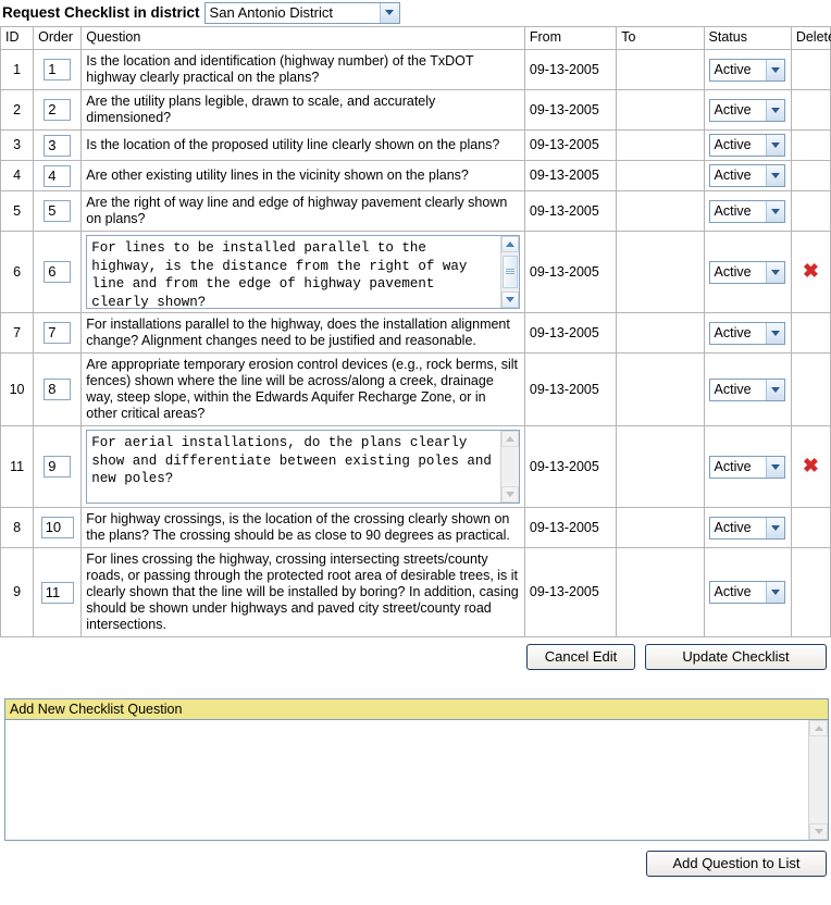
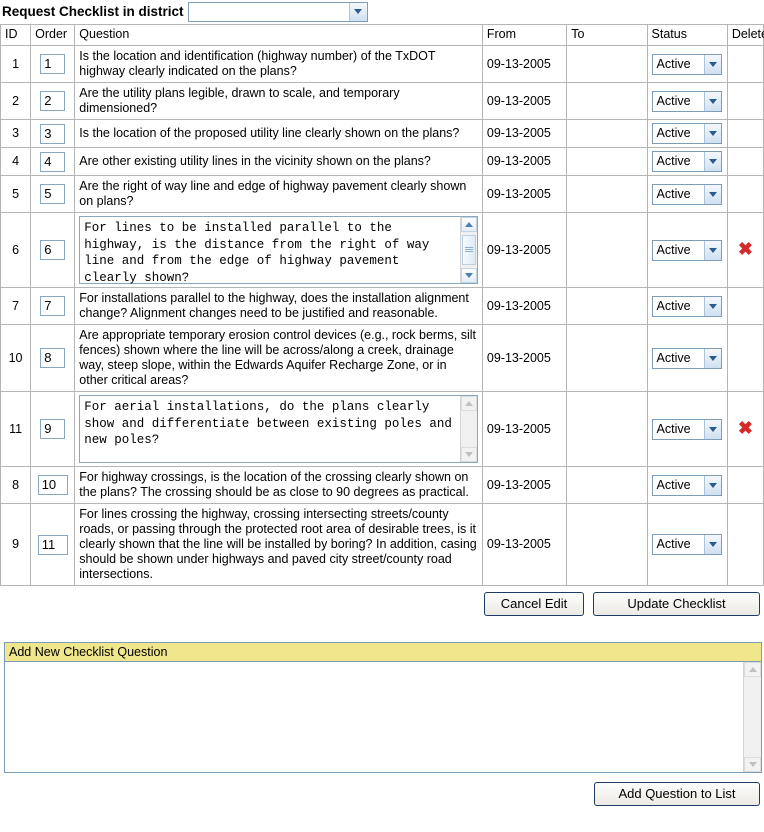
  Request Checklist in district
- San Antonio District
  ID	Order	Question	From	To	Status	Delet
- 1	1	Is the location and identification (highway number) of the TxDOT highway clearly practical on the plans?	09-13-2005		Active
+ 1	1	Is the location and identification (highway number) of the TxDOT highway clearly indicated on the plans?	09-13-2005		Active
- 2	2	Are the utility plans legible, drawn to scale, and accurately dimensioned?	09-13-2005		Active
+ 2	2	Are the utility plans legible, drawn to scale, and temporary dimensioned?	09-13-2005		Active
  3	3	Is the location of the proposed utility line clearly shown on the plans?	09-13-2005		Active
  4	4	Are other existing utility lines in the vicinity shown on the plans?	09-13-2005		Active
  5	5	Are the right of way line and edge of highway pavement clearly shown on plans?	09-13-2005		Active
  6	6	For lines to be installed parallel to the highway, is the distance from the right of way line and from the edge of highway pavement clearly shown?	09-13-2005		Active	✖
  7	7	For installations parallel to the highway, does the installation alignment change? Alignment changes need to be justified and reasonable.	09-13-2005		Active
  10	8	Are appropriate temporary erosion control devices (e.g., rock berms, silt fences) shown where the line will be across/along a creek, drainage way, steep slope, within the Edwards Aquifer Recharge Zone, or in other critical areas?	09-13-2005		Active
  11	9	For aerial installations, do the plans clearly show and differentiate between existing poles and new poles?	09-13-2005		Active	✖
  8	10	For highway crossings, is the location of the crossing clearly shown on the plans? The crossing should be as close to 90 degrees as practical.	09-13-2005		Active
  9	11	For lines crossing the highway, crossing intersecting streets/county roads, or passing through the protected root area of desirable trees, is it clearly shown that the line will be installed by boring? In addition, casing should be shown under highways and paved city street/county road intersections.	09-13-2005		Active
  Cancel Edit
  Update Checklist
  Add New Checklist Question
  Add Question to List
